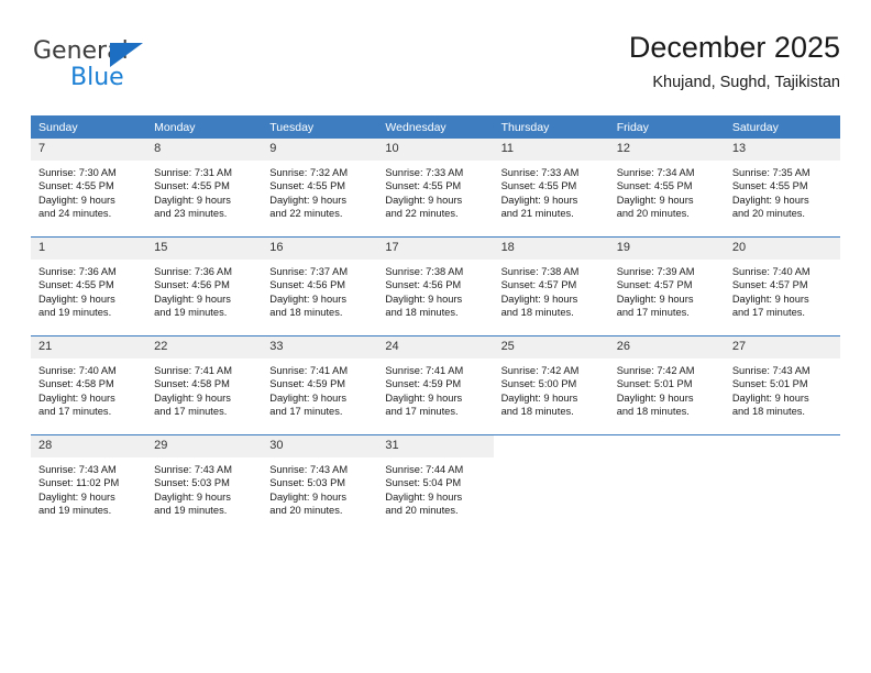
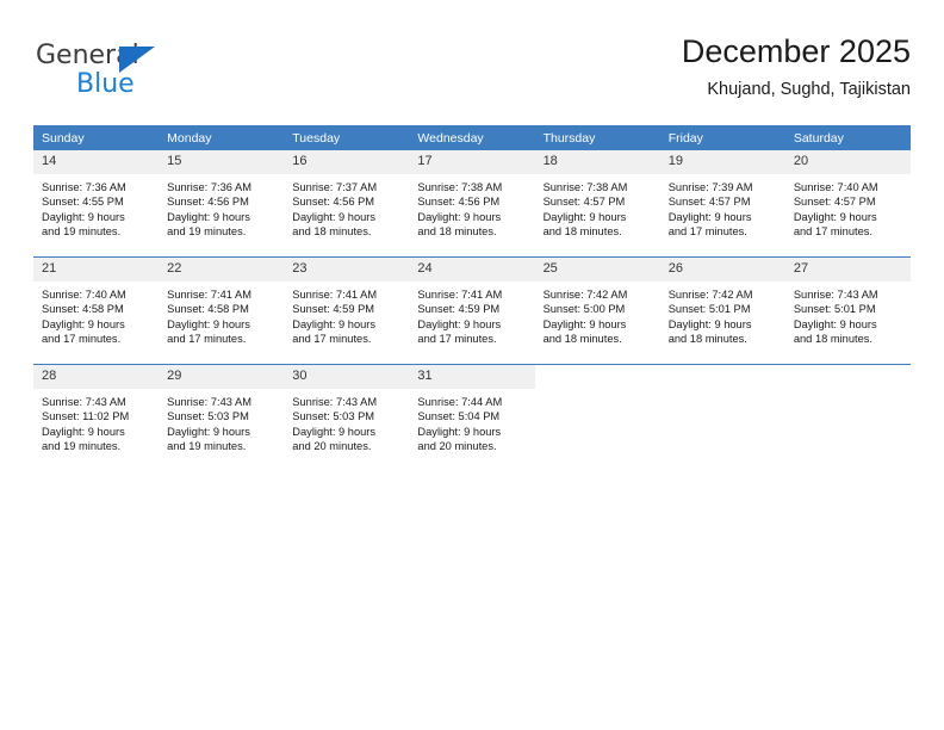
  General
  Blue
  December 2025
  Khujand, Sughd, Tajikistan
  Sunday	Monday	Tuesday	Wednesday	Thursday	Friday	Saturday
- 7 Sunrise: 7:30 AM Sunset: 4:55 PM Daylight: 9 hours and 24 minutes.	8 Sunrise: 7:31 AM Sunset: 4:55 PM Daylight: 9 hours and 23 minutes.	9 Sunrise: 7:32 AM Sunset: 4:55 PM Daylight: 9 hours and 22 minutes.	10 Sunrise: 7:33 AM Sunset: 4:55 PM Daylight: 9 hours and 22 minutes.	11 Sunrise: 7:33 AM Sunset: 4:55 PM Daylight: 9 hours and 21 minutes.	12 Sunrise: 7:34 AM Sunset: 4:55 PM Daylight: 9 hours and 20 minutes.	13 Sunrise: 7:35 AM Sunset: 4:55 PM Daylight: 9 hours and 20 minutes.
- 1 Sunrise: 7:36 AM Sunset: 4:55 PM Daylight: 9 hours and 19 minutes.	15 Sunrise: 7:36 AM Sunset: 4:56 PM Daylight: 9 hours and 19 minutes.	16 Sunrise: 7:37 AM Sunset: 4:56 PM Daylight: 9 hours and 18 minutes.	17 Sunrise: 7:38 AM Sunset: 4:56 PM Daylight: 9 hours and 18 minutes.	18 Sunrise: 7:38 AM Sunset: 4:57 PM Daylight: 9 hours and 18 minutes.	19 Sunrise: 7:39 AM Sunset: 4:57 PM Daylight: 9 hours and 17 minutes.	20 Sunrise: 7:40 AM Sunset: 4:57 PM Daylight: 9 hours and 17 minutes.
+ 14 Sunrise: 7:36 AM Sunset: 4:55 PM Daylight: 9 hours and 19 minutes.	15 Sunrise: 7:36 AM Sunset: 4:56 PM Daylight: 9 hours and 19 minutes.	16 Sunrise: 7:37 AM Sunset: 4:56 PM Daylight: 9 hours and 18 minutes.	17 Sunrise: 7:38 AM Sunset: 4:56 PM Daylight: 9 hours and 18 minutes.	18 Sunrise: 7:38 AM Sunset: 4:57 PM Daylight: 9 hours and 18 minutes.	19 Sunrise: 7:39 AM Sunset: 4:57 PM Daylight: 9 hours and 17 minutes.	20 Sunrise: 7:40 AM Sunset: 4:57 PM Daylight: 9 hours and 17 minutes.
- 21 Sunrise: 7:40 AM Sunset: 4:58 PM Daylight: 9 hours and 17 minutes.	22 Sunrise: 7:41 AM Sunset: 4:58 PM Daylight: 9 hours and 17 minutes.	33 Sunrise: 7:41 AM Sunset: 4:59 PM Daylight: 9 hours and 17 minutes.	24 Sunrise: 7:41 AM Sunset: 4:59 PM Daylight: 9 hours and 17 minutes.	25 Sunrise: 7:42 AM Sunset: 5:00 PM Daylight: 9 hours and 18 minutes.	26 Sunrise: 7:42 AM Sunset: 5:01 PM Daylight: 9 hours and 18 minutes.	27 Sunrise: 7:43 AM Sunset: 5:01 PM Daylight: 9 hours and 18 minutes.
+ 21 Sunrise: 7:40 AM Sunset: 4:58 PM Daylight: 9 hours and 17 minutes.	22 Sunrise: 7:41 AM Sunset: 4:58 PM Daylight: 9 hours and 17 minutes.	23 Sunrise: 7:41 AM Sunset: 4:59 PM Daylight: 9 hours and 17 minutes.	24 Sunrise: 7:41 AM Sunset: 4:59 PM Daylight: 9 hours and 17 minutes.	25 Sunrise: 7:42 AM Sunset: 5:00 PM Daylight: 9 hours and 18 minutes.	26 Sunrise: 7:42 AM Sunset: 5:01 PM Daylight: 9 hours and 18 minutes.	27 Sunrise: 7:43 AM Sunset: 5:01 PM Daylight: 9 hours and 18 minutes.
  28 Sunrise: 7:43 AM Sunset: 11:02 PM Daylight: 9 hours and 19 minutes.	29 Sunrise: 7:43 AM Sunset: 5:03 PM Daylight: 9 hours and 19 minutes.	30 Sunrise: 7:43 AM Sunset: 5:03 PM Daylight: 9 hours and 20 minutes.	31 Sunrise: 7:44 AM Sunset: 5:04 PM Daylight: 9 hours and 20 minutes.
